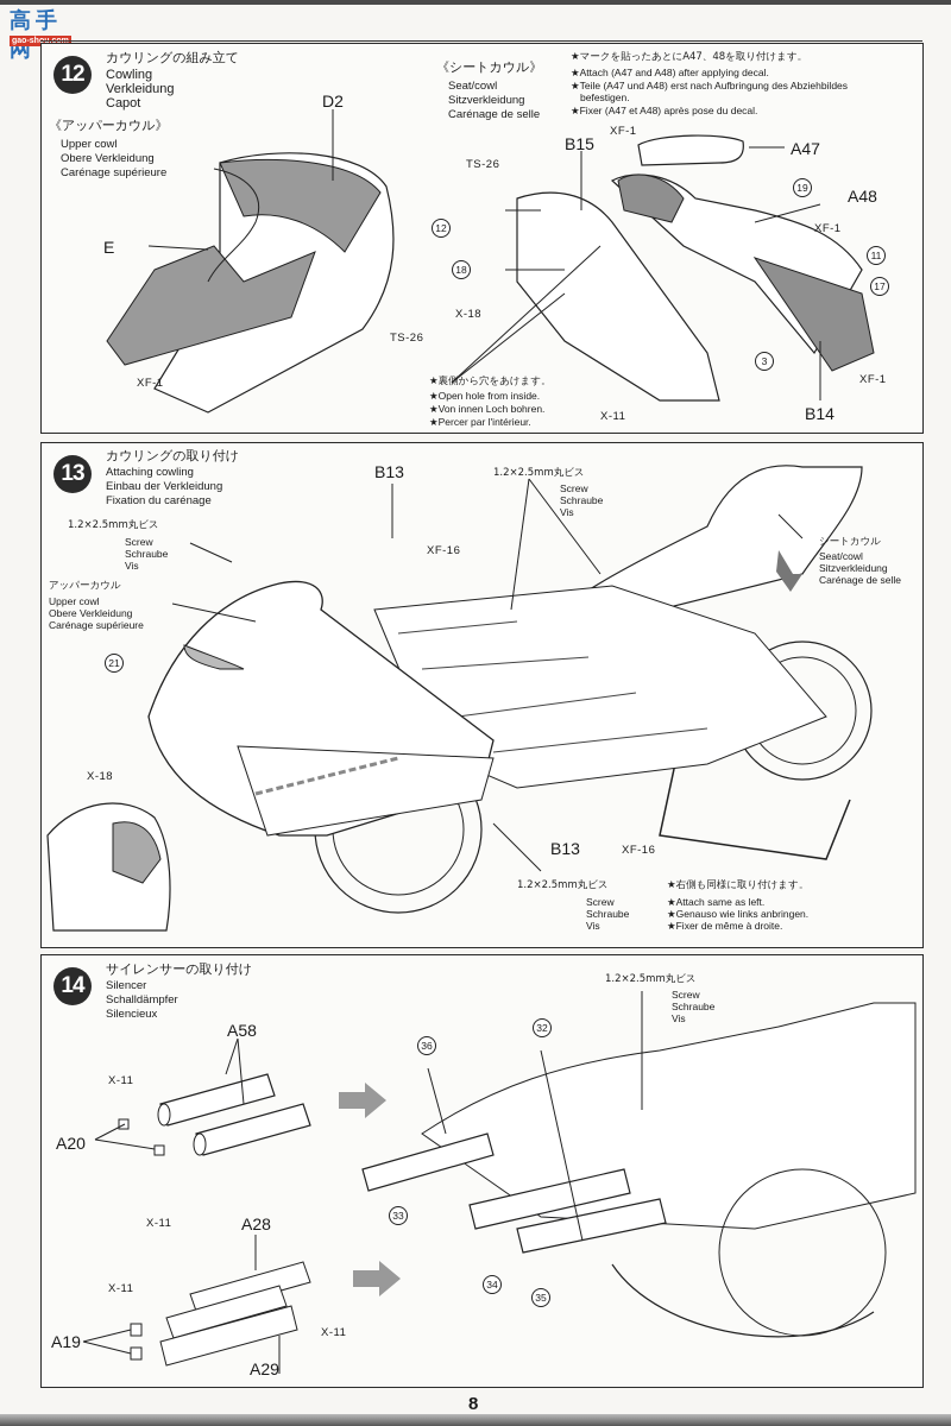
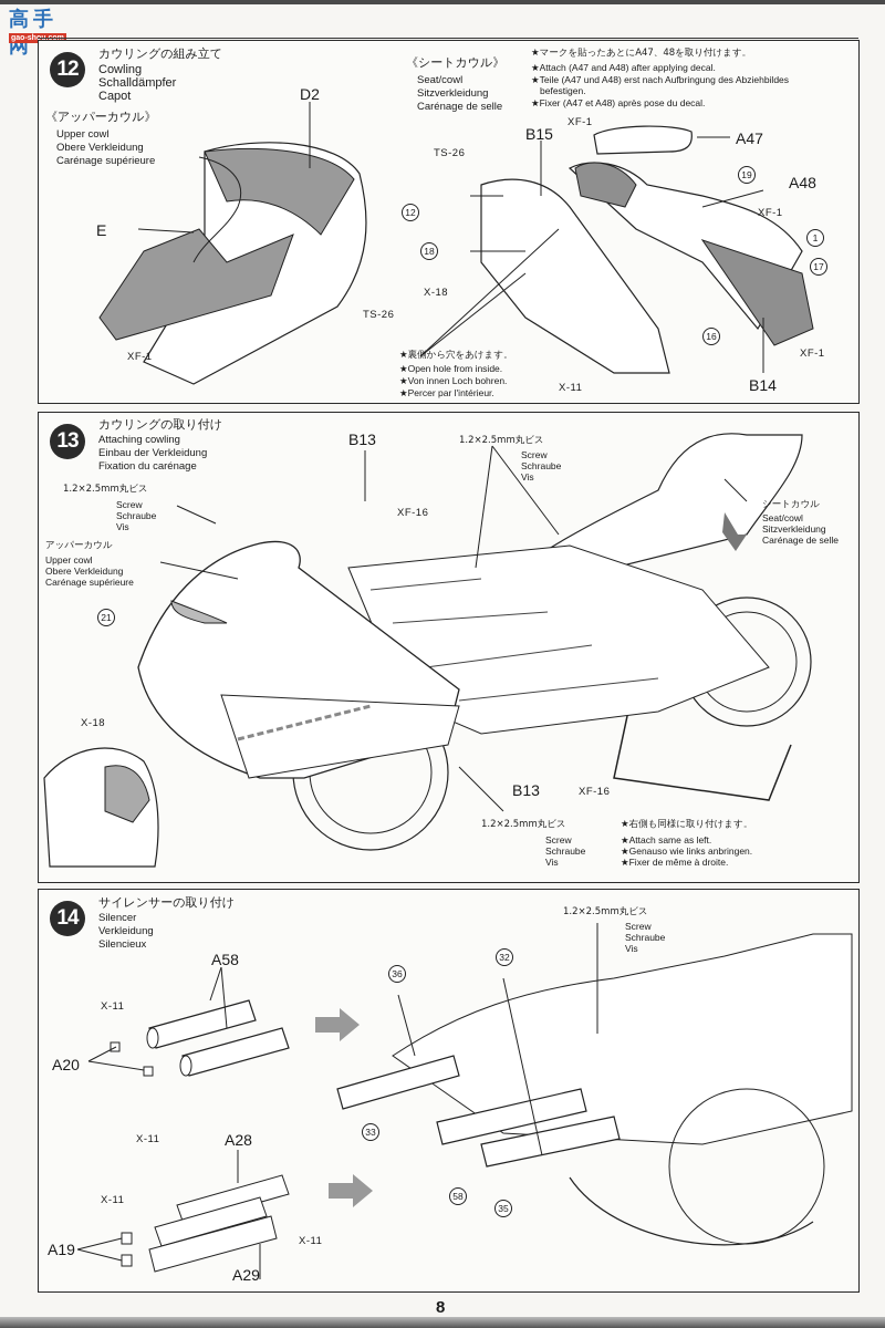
  高手网
  12
  カウリングの組み立て
  Cowling
- Verkleidung
+ Schalldämpfer
  Capot
  《アッパーカウル》
  Upper cowl
  Obere Verkleidung
  Carénage supérieure
  《シートカウル》
  Seat/cowl
  Sitzverkleidung
  Carénage de selle
  ★マークを貼ったあとにA47、48を取り付けます。
  ★Attach (A47 and A48) after applying decal.
  ★Teile (A47 und A48) erst nach Aufbringung des Abziehbildes
  befestigen.
  ★Fixer (A47 et A48) après pose du decal.
  ★裏側から穴をあけます。
  ★Open hole from inside.
  ★Von innen Loch bohren.
  ★Percer par l'intérieur.
  D2
  E
  B15
  A47
  A48
  B14
  XF-1
  TS-26
  TS-26
  XF-1
  XF-1
  X-18
  XF-1
  X-11
  12
  18
  19
- 11
+ 1
  17
- 3
+ 16
  13
  カウリングの取り付け
  Attaching cowling
  Einbau der Verkleidung
  Fixation du carénage
  1.2×2.5mm丸ビス
  Screw
  Schraube
  Vis
  アッパーカウル
  Upper cowl
  Obere Verkleidung
  Carénage supérieure
  1.2×2.5mm丸ビス
  Screw
  Schraube
  Vis
  シートカウル
  Seat/cowl
  Sitzverkleidung
  Carénage de selle
  1.2×2.5mm丸ビス
  Screw
  Schraube
  Vis
  ★右側も同様に取り付けます。
  ★Attach same as left.
  ★Genauso wie links anbringen.
  ★Fixer de même à droite.
  B13
  B13
  XF-16
  XF-16
  X-18
  21
  14
  サイレンサーの取り付け
  Silencer
- Schalldämpfer
+ Verkleidung
  Silencieux
  1.2×2.5mm丸ビス
  Screw
  Schraube
  Vis
  A58
  A20
  A28
  A19
  A29
  X-11
  X-11
  X-11
  X-11
  36
  32
  33
- 34
+ 58
  35
  8
